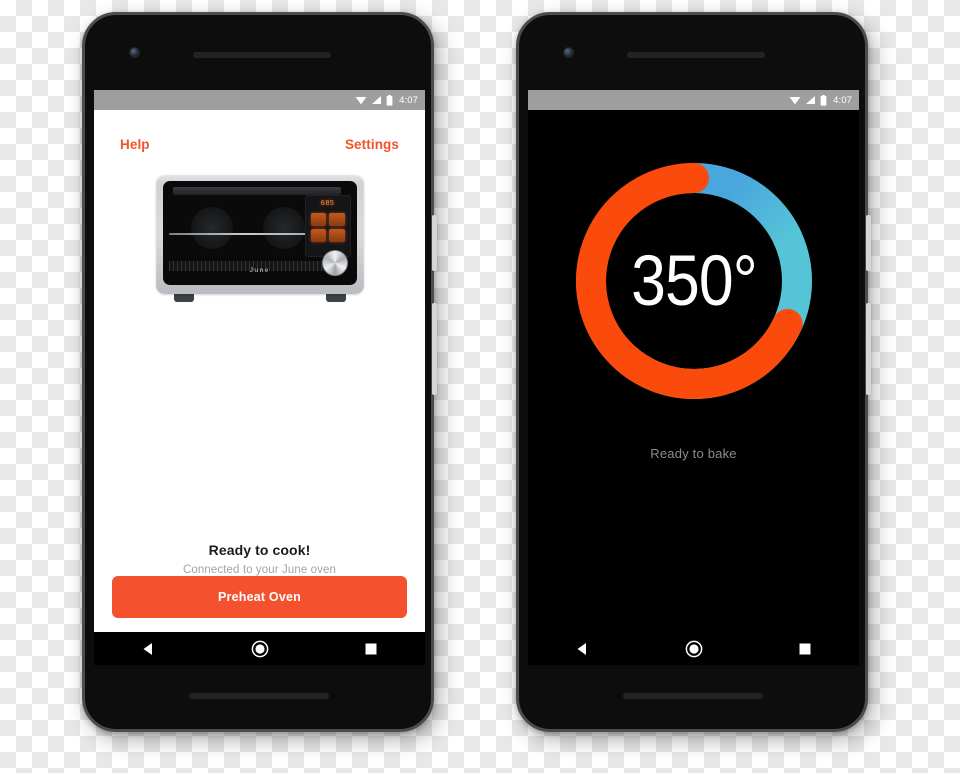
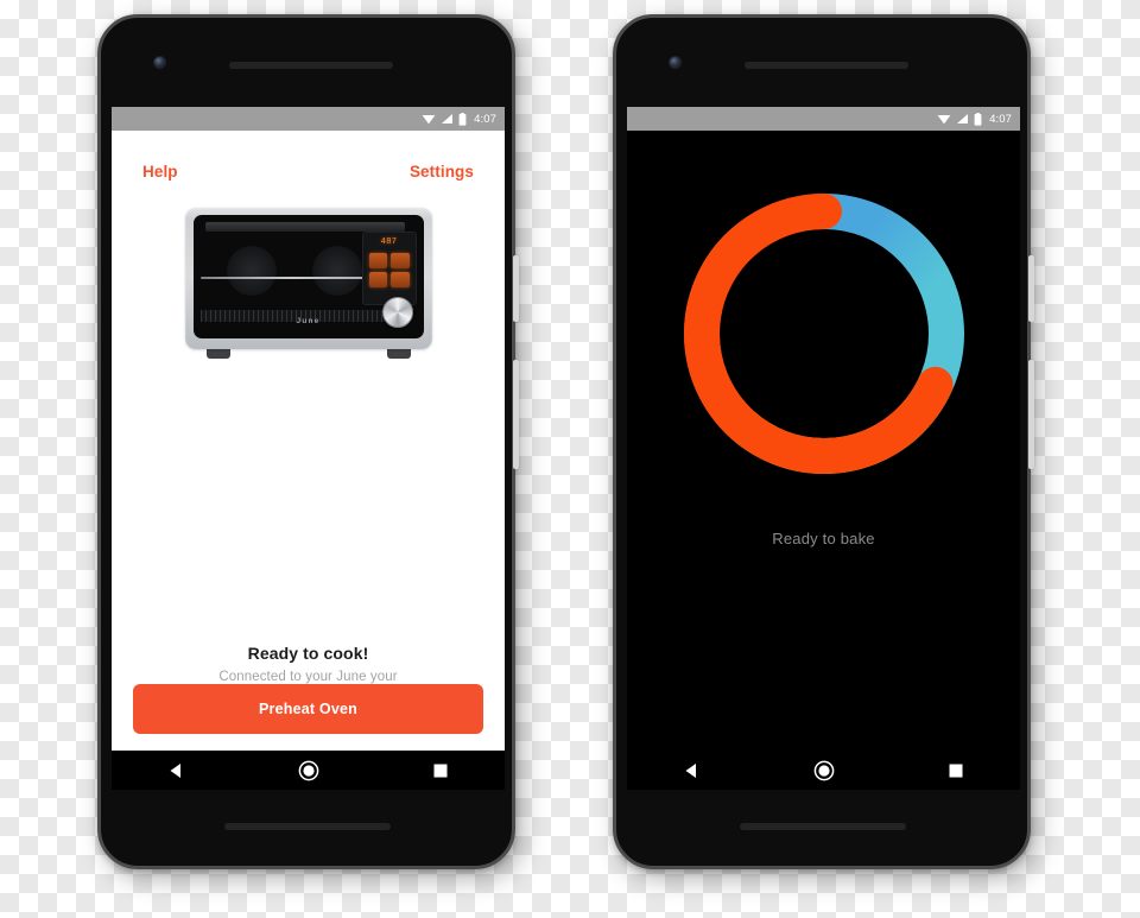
  4:07
  Help
  Settings
- 685
+ 487
  Ready to cook!
- Connected to your June oven
+ Connected to your June your
  Preheat Oven
  4:07
- 350°
  Ready to bake
